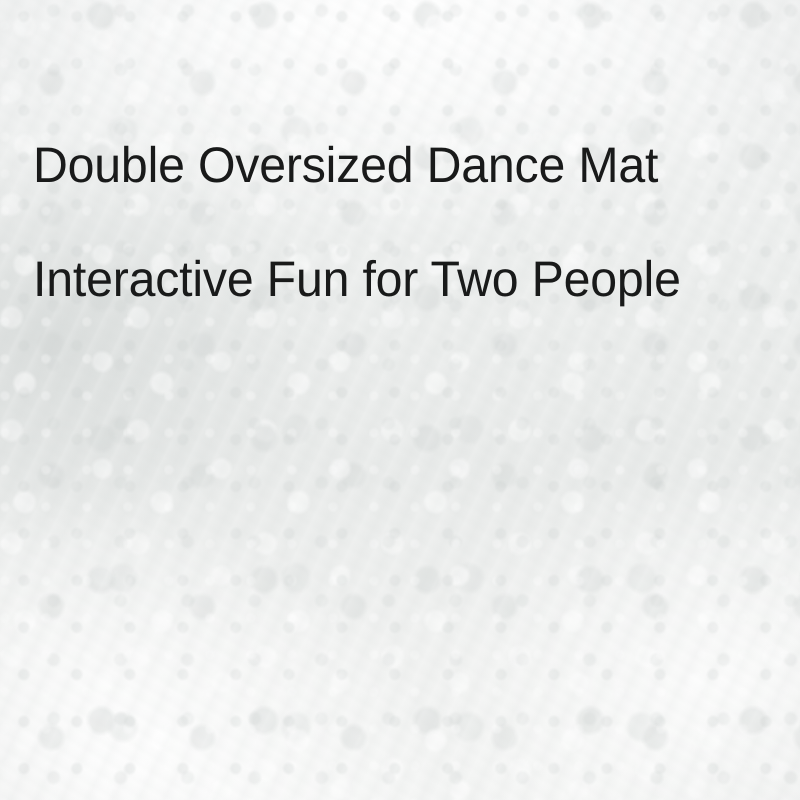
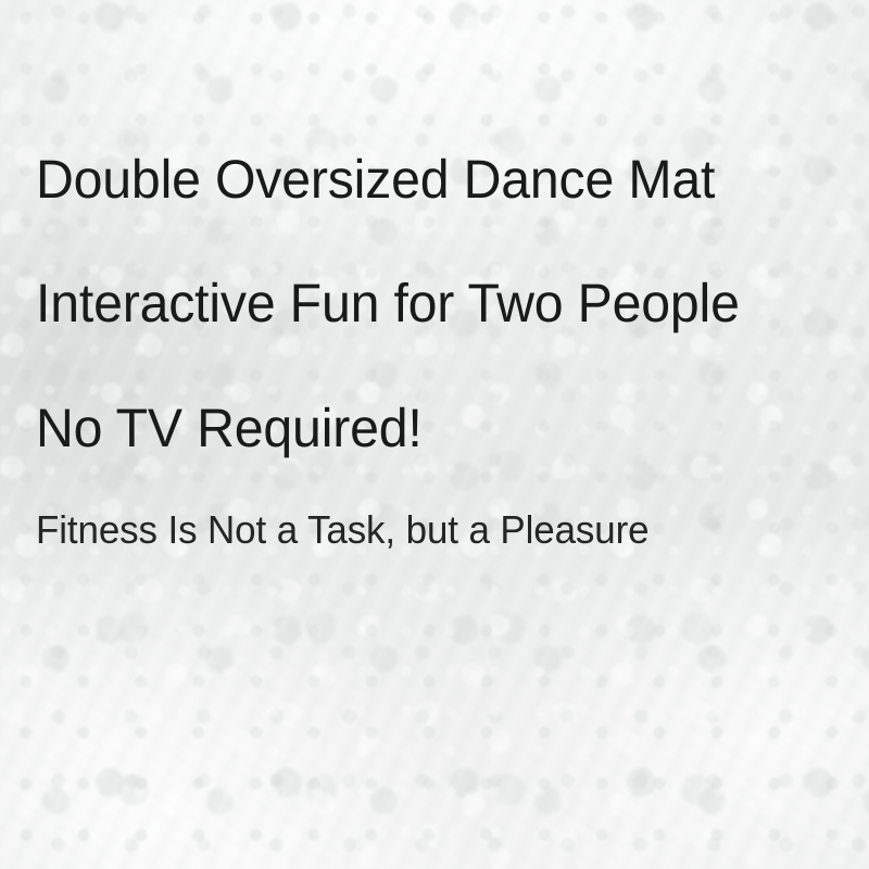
  Double Oversized Dance Mat
  Interactive Fun for Two People
+ No TV Required!
+ Fitness Is Not a Task, but a Pleasure
